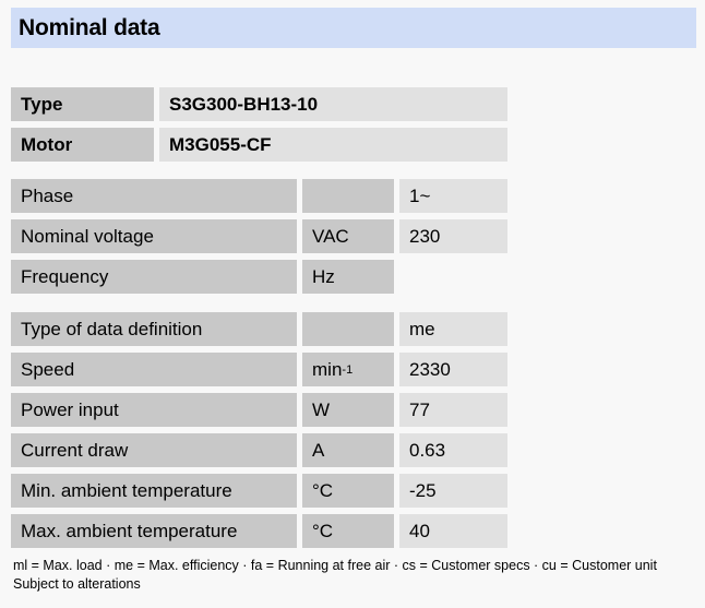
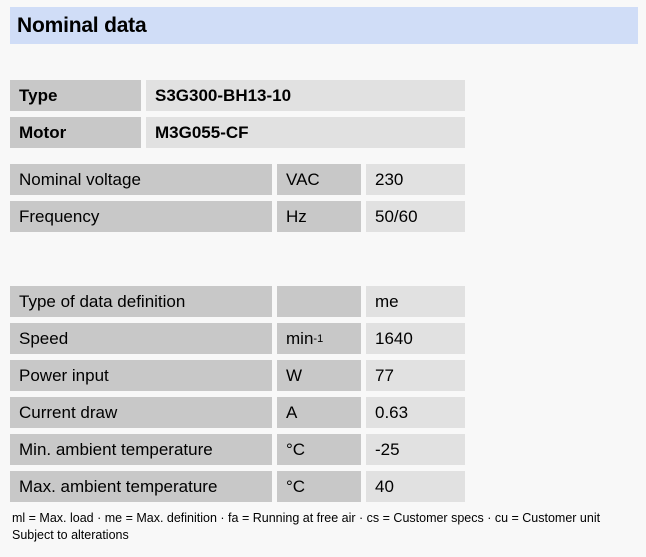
  Nominal data
  Type
  S3G300-BH13-10
  Motor
  M3G055-CF
- Phase
- 1~
  Nominal voltage
  VAC
  230
  Frequency
  Hz
+ 50/60
  Type of data definition
  me
  Speed
  min
  -1
- 2330
+ 1640
  Power input
  W
  77
  Current draw
  A
  0.63
  Min. ambient temperature
  °C
  -25
  Max. ambient temperature
  °C
  40
- ml = Max. load · me = Max. efficiency · fa = Running at free air · cs = Customer specs · cu = Customer unit
+ ml = Max. load · me = Max. definition · fa = Running at free air · cs = Customer specs · cu = Customer unit
  Subject to alterations
